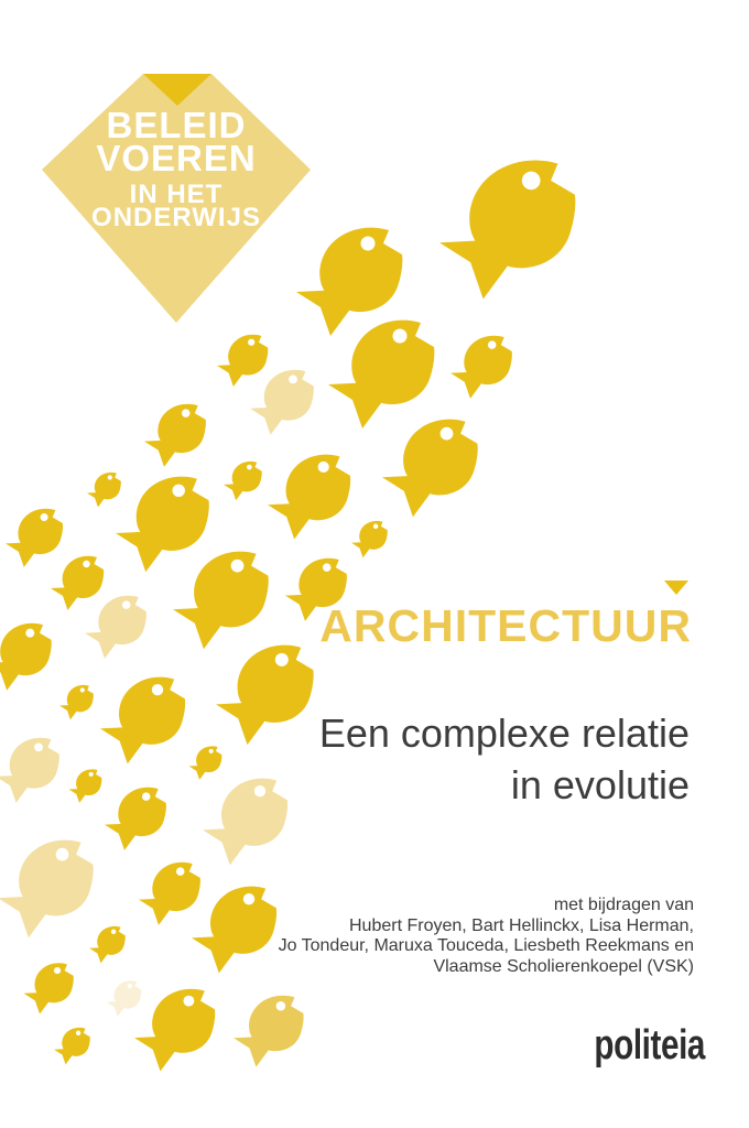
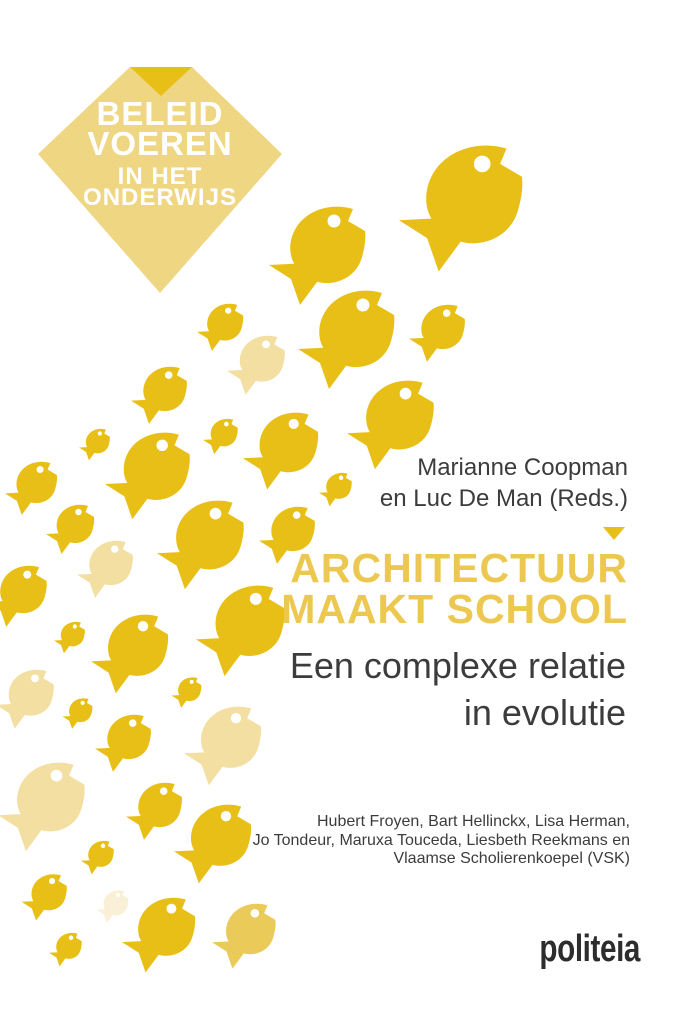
  BELEID
  VOEREN
  IN HET
  ONDERWIJS
+ Marianne Coopman
+ en Luc De Man (Reds.)
  ARCHITECTUUR
+ MAAKT SCHOOL
  Een complexe relatie
  in evolutie
- met bijdragen van
  Hubert Froyen, Bart Hellinckx, Lisa Herman,
  Jo Tondeur, Maruxa Touceda, Liesbeth Reekmans en
  Vlaamse Scholierenkoepel (VSK)
  politeia
